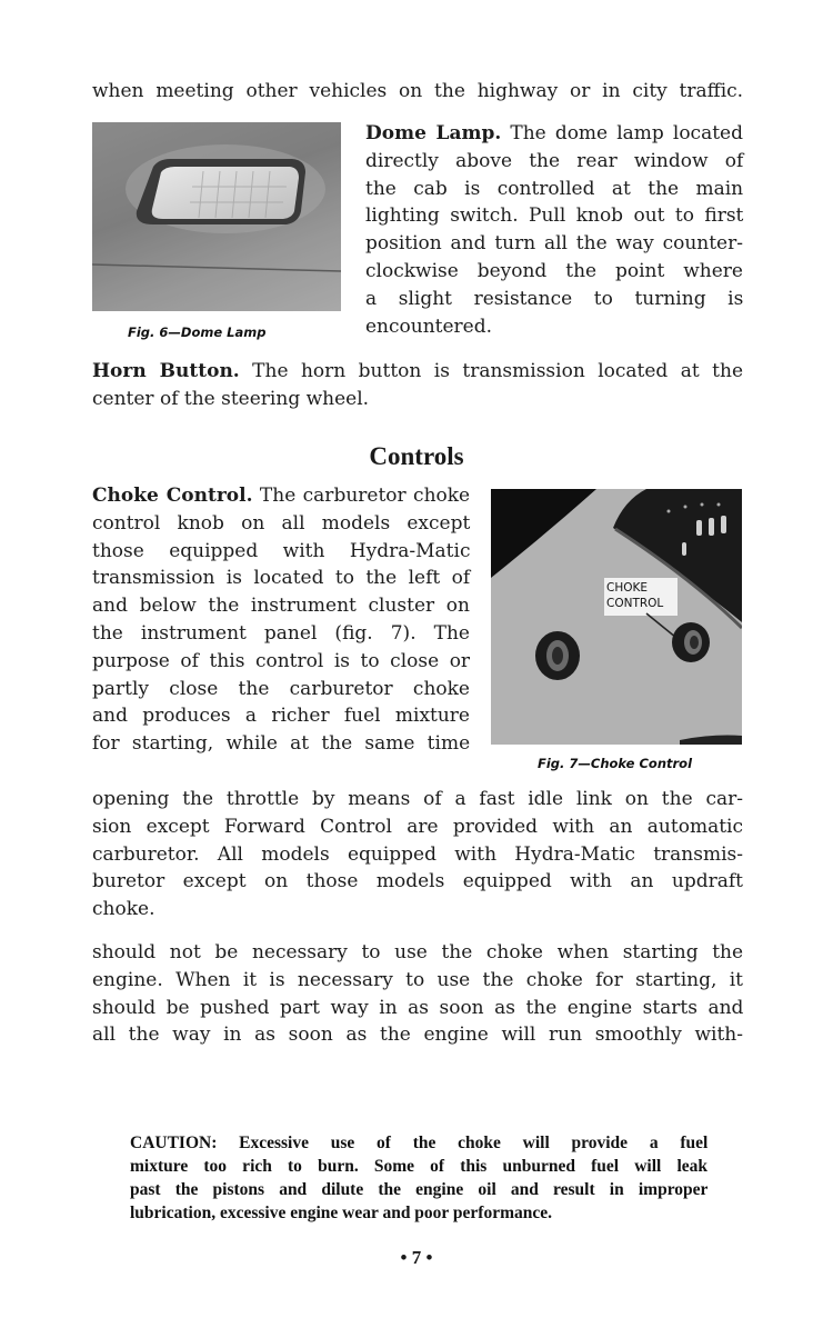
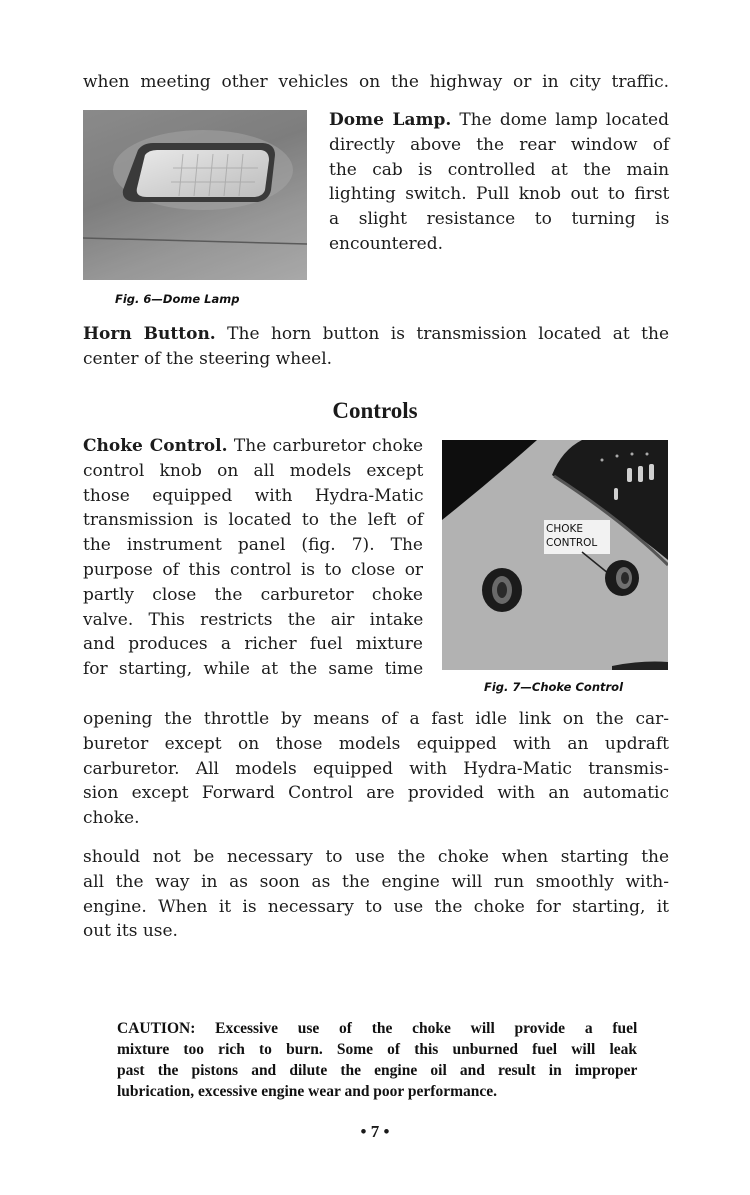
  when meeting other vehicles on the highway or in city traffic.
  Fig. 6—Dome Lamp
  Dome Lamp. The dome lamp located
  directly above the rear window of
  the cab is controlled at the main
  lighting switch. Pull knob out to first
- position and turn all the way counter-
- clockwise beyond the point where
  a slight resistance to turning is
  encountered.
  Horn Button. The horn button is transmission located at the
  center of the steering wheel.
  Controls
  Choke Control. The carburetor choke
  control knob on all models except
  those equipped with Hydra-Matic
  transmission is located to the left of
- and below the instrument cluster on
  the instrument panel (fig. 7). The
  purpose of this control is to close or
  partly close the carburetor choke
+ valve. This restricts the air intake
  and produces a richer fuel mixture
  for starting, while at the same time
  CHOKE
  CONTROL
  Fig. 7—Choke Control
  opening the throttle by means of a fast idle link on the car-
- sion except Forward Control are provided with an automatic
+ buretor except on those models equipped with an updraft
  carburetor. All models equipped with Hydra-Matic transmis-
- buretor except on those models equipped with an updraft
+ sion except Forward Control are provided with an automatic
  choke.
  should not be necessary to use the choke when starting the
- engine. When it is necessary to use the choke for starting, it
+ all the way in as soon as the engine will run smoothly with-
- should be pushed part way in as soon as the engine starts and
- all the way in as soon as the engine will run smoothly with-
+ engine. When it is necessary to use the choke for starting, it
+ out its use.
  CAUTION: Excessive use of the choke will provide a fuel
  mixture too rich to burn. Some of this unburned fuel will leak
  past the pistons and dilute the engine oil and result in improper
  lubrication, excessive engine wear and poor performance.
  • 7 •
